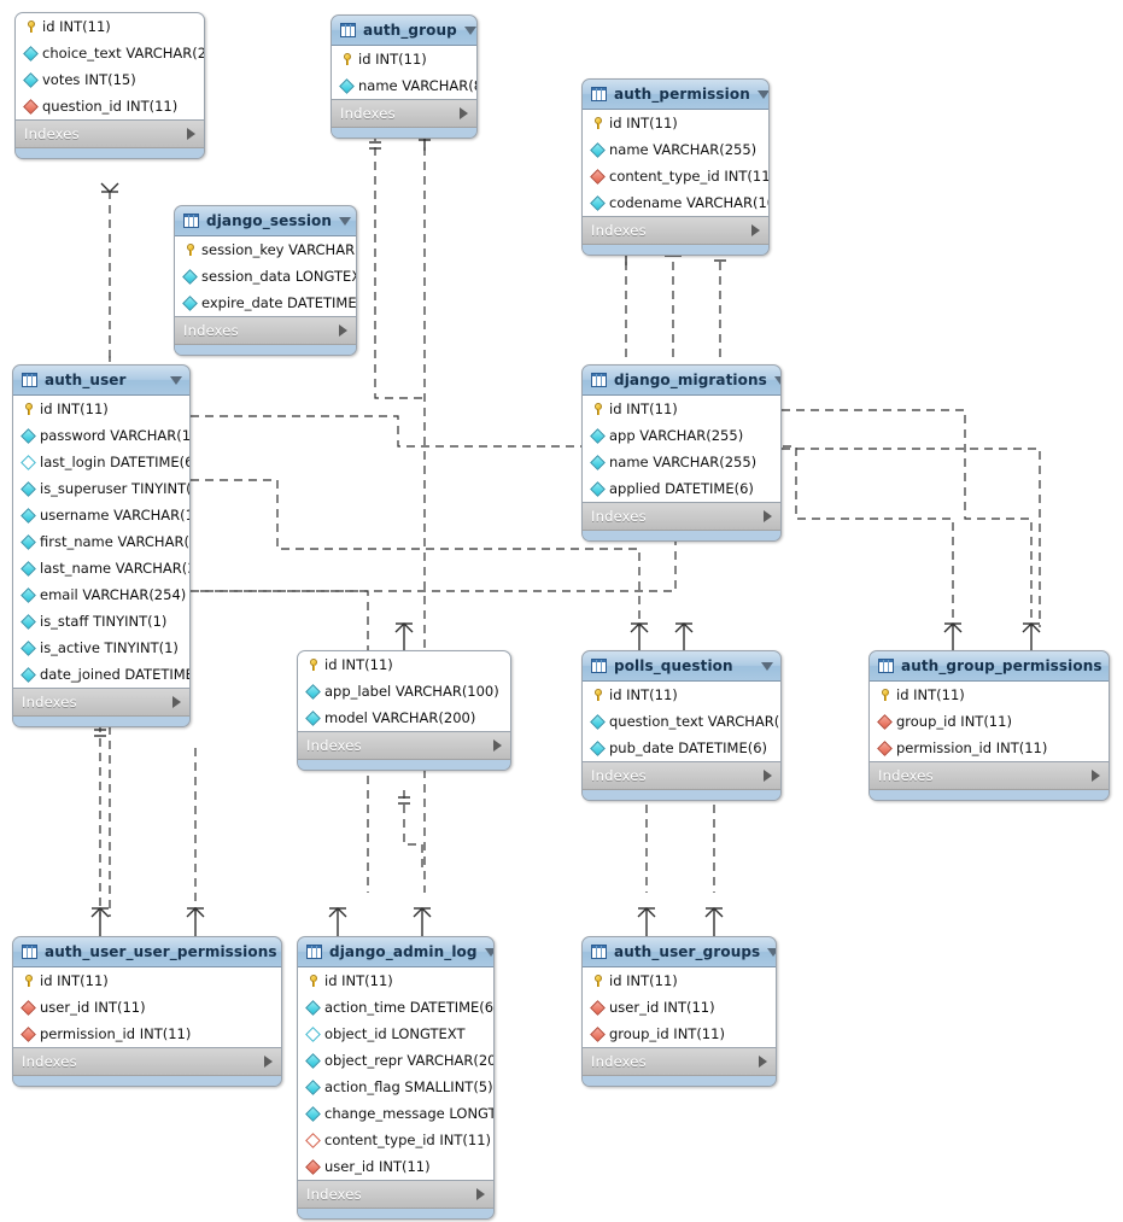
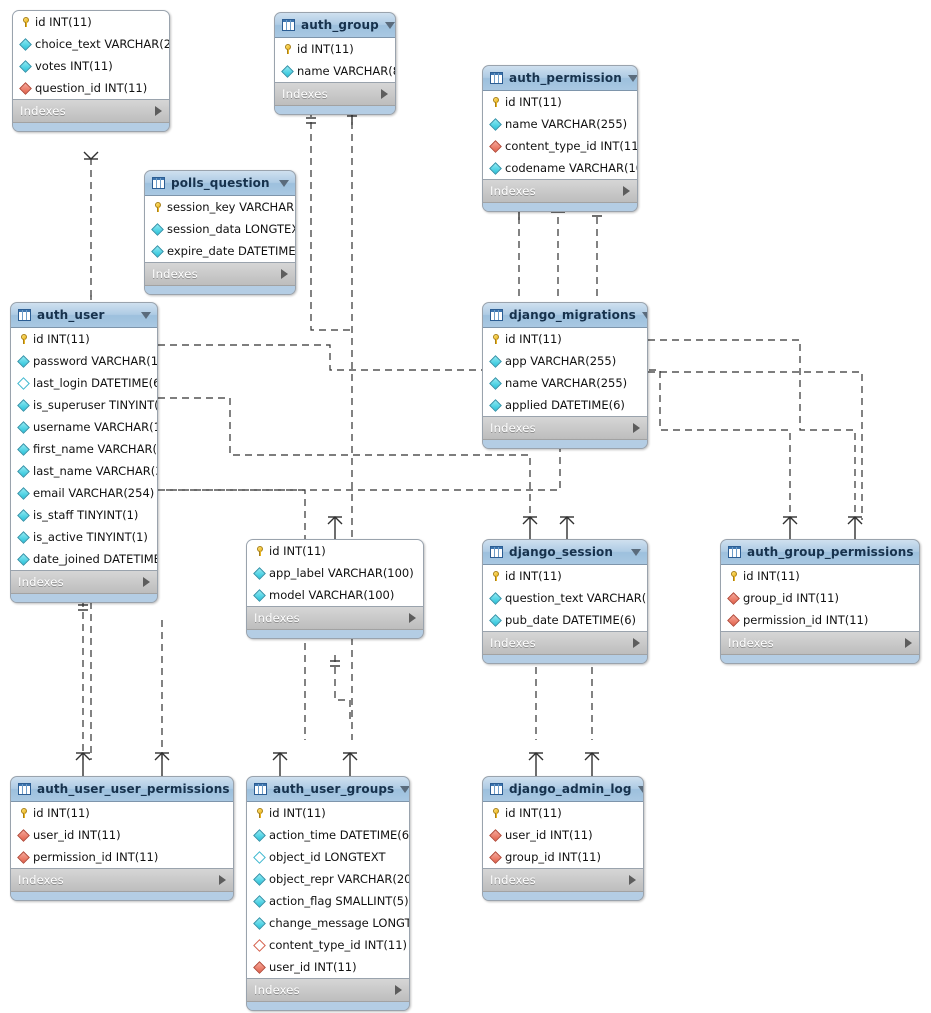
  id INT(11)
  choice_text VARCHAR(2
- votes INT(15)
+ votes INT(11)
  question_id INT(11)
  Indexes
  auth_group
  id INT(11)
  name VARCHAR(
  Indexes
  auth_permission
  id INT(11)
  name VARCHAR(255)
  content_type_id INT(11
  codename VARCHAR(1
  Indexes
- django_session
+ polls_question
  session_key VARCHAR
  session_data LONGTE
  expire_date DATETIME
  Indexes
  auth_user
  id INT(11)
  password VARCHAR(1
  last_login DATETIME(6
  is_superuser TINYINT(
  username VARCHAR(
  first_name VARCHAR(
  last_name VARCHAR(
  email VARCHAR(254)
  is_staff TINYINT(1)
  is_active TINYINT(1)
  date_joined DATETIM
  Indexes
  django_migrations
  id INT(11)
  app VARCHAR(255)
  name VARCHAR(255)
  applied DATETIME(6)
  Indexes
  id INT(11)
  app_label VARCHAR(100)
- model VARCHAR(200)
+ model VARCHAR(100)
  Indexes
- polls_question
+ django_session
  id INT(11)
  question_text VARCHAR(
  pub_date DATETIME(6)
  Indexes
  auth_group_permissions
  id INT(11)
  group_id INT(11)
  permission_id INT(11)
  Indexes
  auth_user_user_permissions
  id INT(11)
  user_id INT(11)
  permission_id INT(11)
  Indexes
- django_admin_log
+ auth_user_groups
  id INT(11)
  action_time DATETIME(6
  object_id LONGTEXT
  object_repr VARCHAR(20
  action_flag SMALLINT(5)
  change_message LONGT
  content_type_id INT(11)
  user_id INT(11)
  Indexes
- auth_user_groups
+ django_admin_log
  id INT(11)
  user_id INT(11)
  group_id INT(11)
  Indexes
